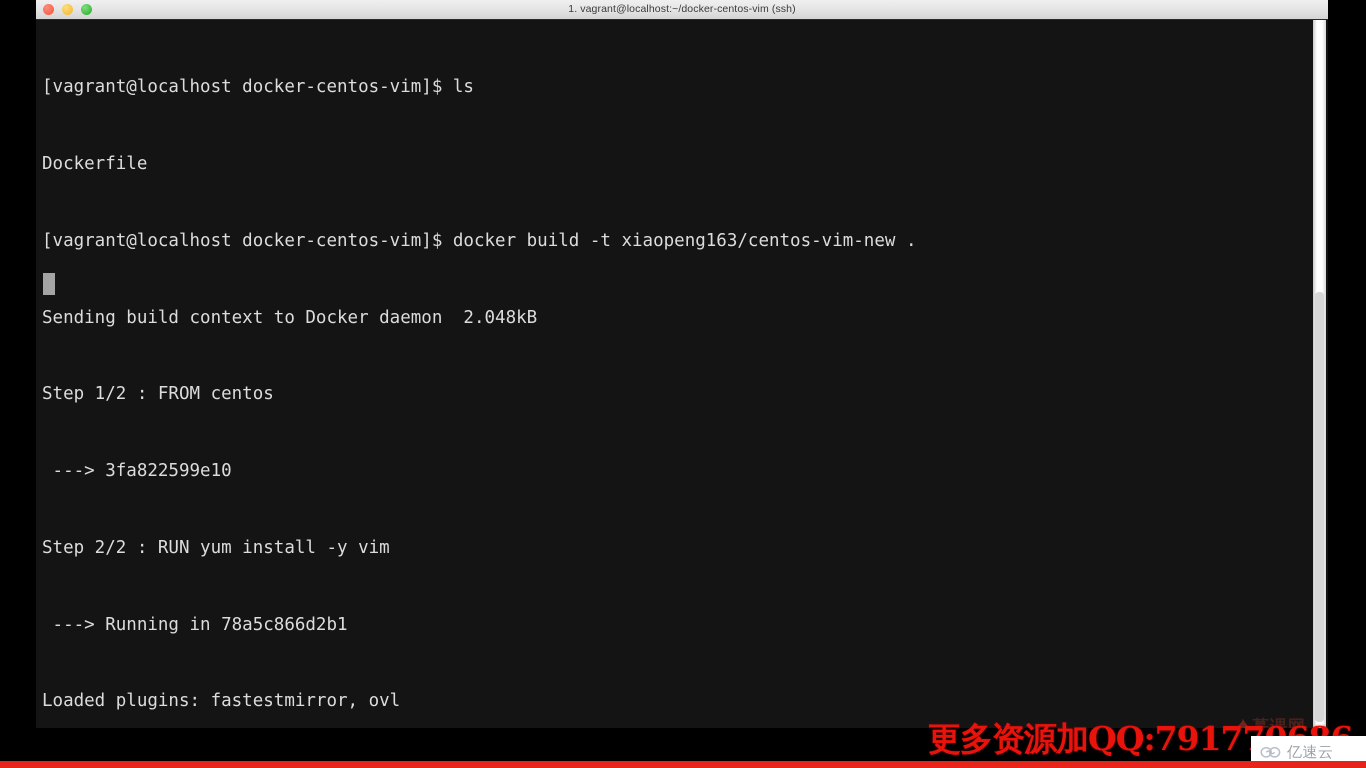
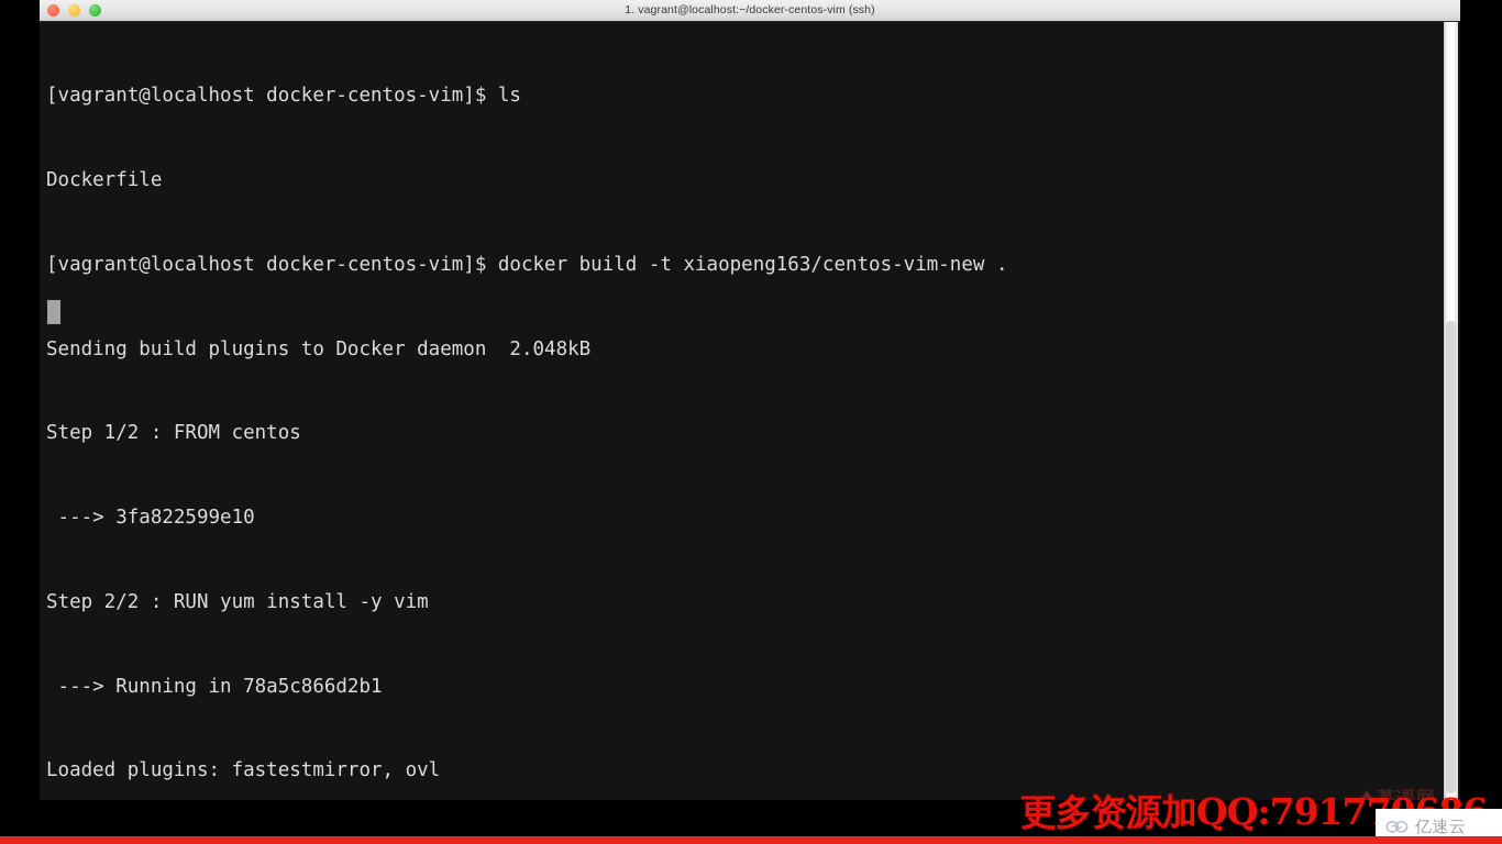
  1. vagrant@localhost:~/docker-centos-vim (ssh)
  [vagrant@localhost docker-centos-vim]$ ls
  Dockerfile
  [vagrant@localhost docker-centos-vim]$ docker build -t xiaopeng163/centos-vim-new .
- Sending build context to Docker daemon 2.048kB
+ Sending build plugins to Docker daemon 2.048kB
  Step 1/2 : FROM centos
  ---> 3fa822599e10
  Step 2/2 : RUN yum install -y vim
  ---> Running in 78a5c866d2b1
  Loaded plugins: fastestmirror, ovl
  慕课网
  更多资源加QQ:7917
  亿速云
